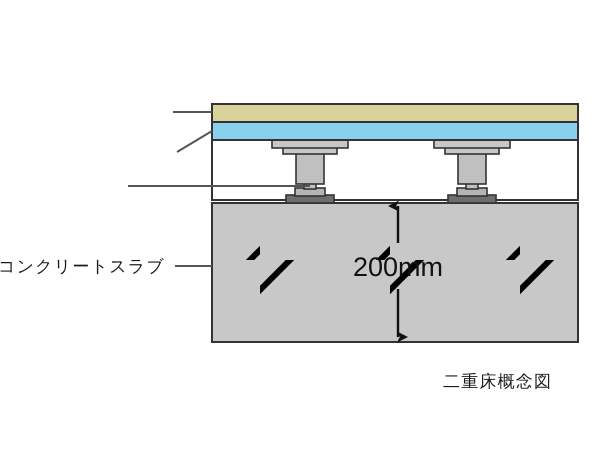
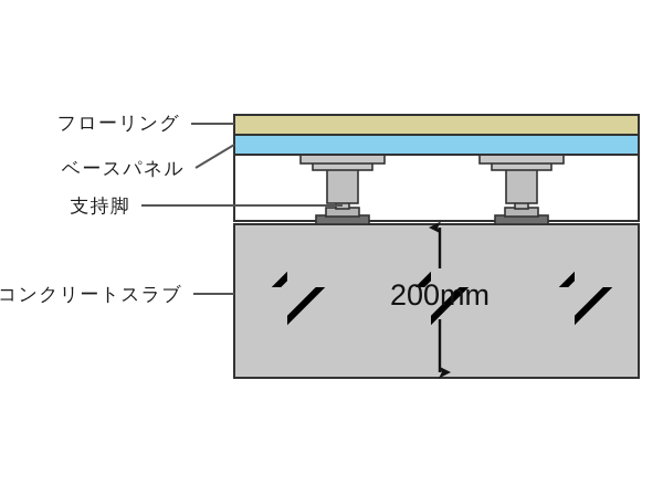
  200mm
+ フローリング
+ ベースパネル
+ 支持脚
  コンクリートスラブ
- 二重床概念図
